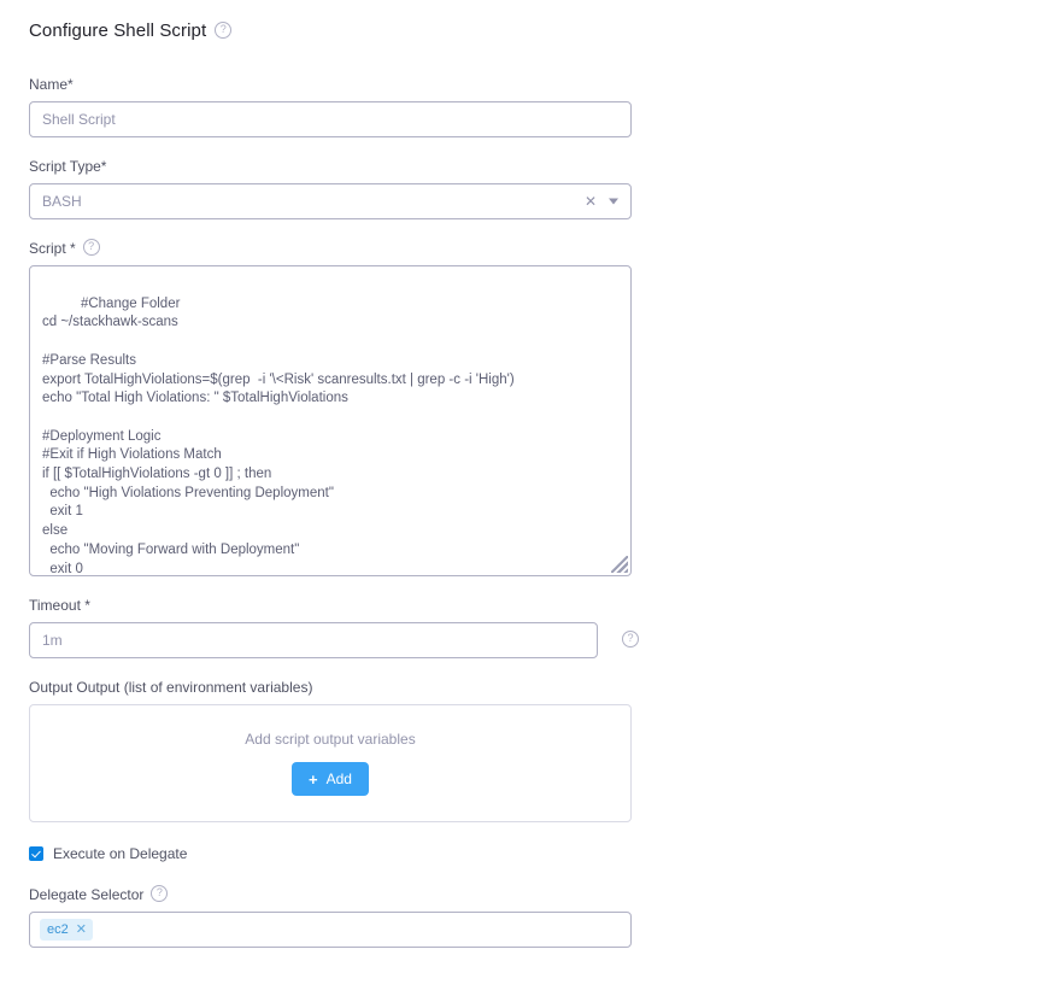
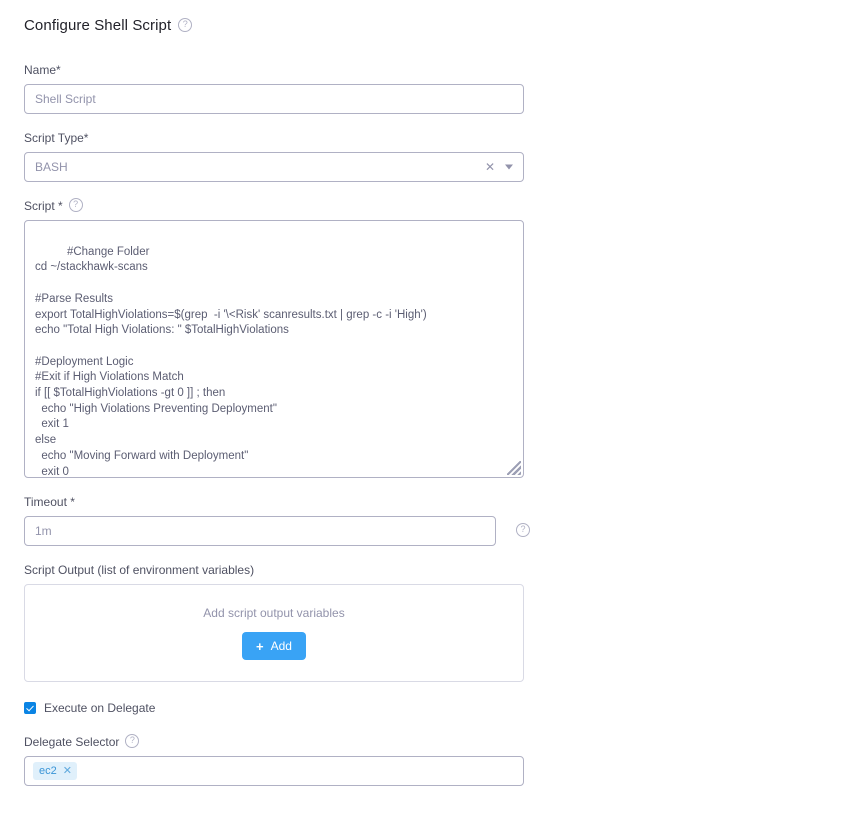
  Configure Shell Script
  Name*
  Shell Script
  Script Type*
  BASH
  ✕
  Script *
  #Change Folder
  cd ~/stackhawk-scans
  #Parse Results
  export TotalHighViolations=$(grep -i '\<Risk' scanresults.txt | grep -c -i 'High')
  echo "Total High Violations: " $TotalHighViolations
  #Deployment Logic
  #Exit if High Violations Match
  if [[ $TotalHighViolations -gt 0 ]] ; then
  echo "High Violations Preventing Deployment"
  exit 1
  else
  echo "Moving Forward with Deployment"
  exit 0
  Timeout *
  1m
- Output Output (list of environment variables)
+ Script Output (list of environment variables)
  Add script output variables
  +
  Add
  Execute on Delegate
  Delegate Selector
  ec2
  ✕
